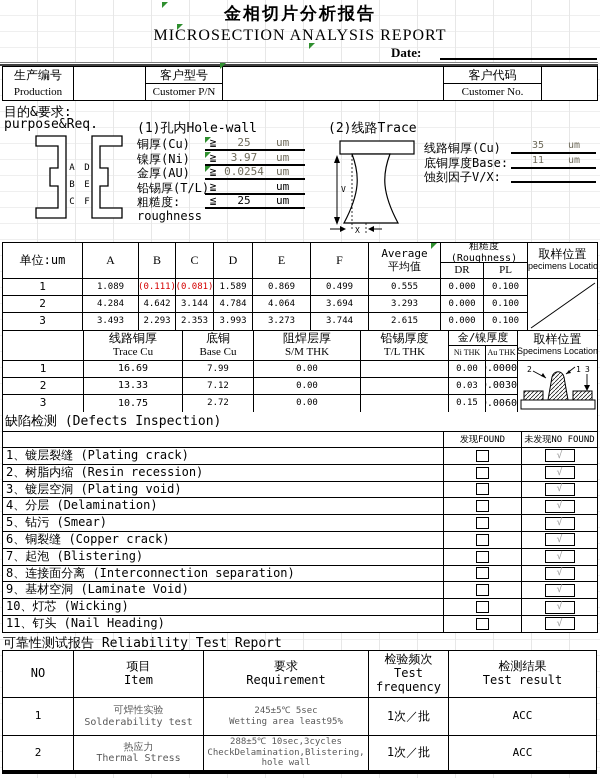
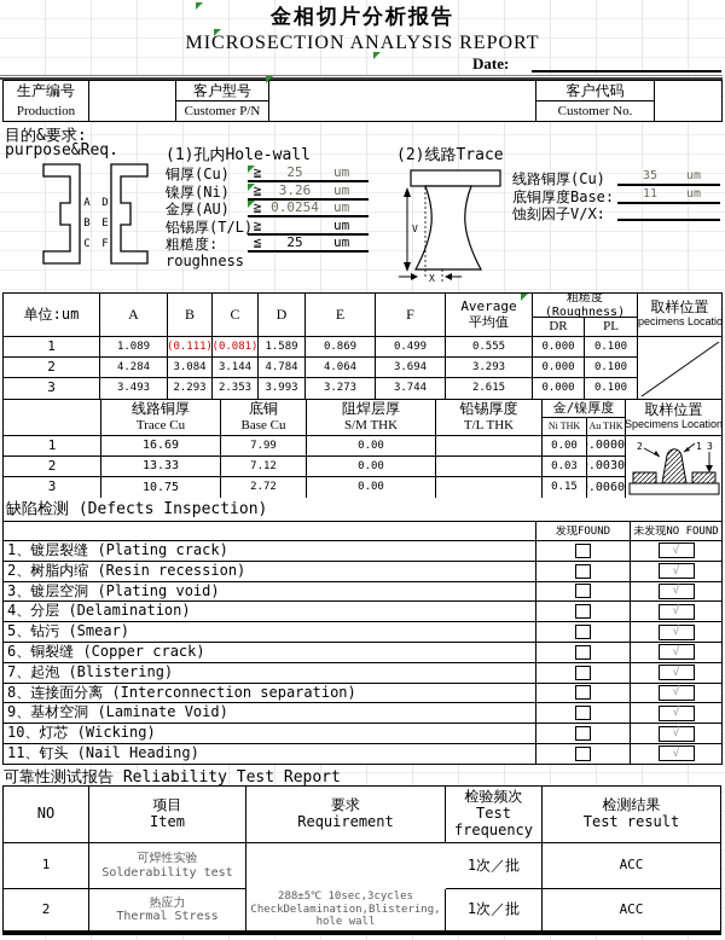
  金相切片分析报告
  MICROSECTION ANALYSIS REPORT
  Date:
  目的&要求:
  purpose&Req.
  (1)孔内Hole-wall
  (2)线路Trace
  roughness
  A
  D
  B
  E
  C
  F
  V
  X
  单位:um
  A
  B
  C
  D
  E
  F
  Average
  平均值
  粗糙度(Roughness)
  DR
  PL
  取样位置
  pecimens Locatio
  1
  1.089
  (0.111)
  (0.081)
  1.589
  0.869
  0.499
  0.555
  0.000
  0.100
  2
  4.284
- 4.642
+ 3.084
  3.144
  4.784
  4.064
  3.694
  3.293
  0.000
  0.100
  3
  3.493
  2.293
  2.353
  3.993
  3.273
  3.744
  2.615
  0.000
  0.100
  线路铜厚
  Trace Cu
  底铜
  Base Cu
  阻焊层厚
  S/M THK
  铅锡厚度
  T/L THK
  金/镍厚度
  Ni THK
  Au THK
  取样位置
  Specimens Location
  1
  16.69
  7.99
  0.00
  0.00
  .0000
  2
  13.33
  7.12
  0.00
  0.03
  .0030
  3
  10.75
  2.72
  0.00
  0.15
  .0060
  2
  1
  3
  缺陷检测 (Defects Inspection)
  发现FOUND
  未发现NO FOUND
  1、镀层裂缝 (Plating crack)
  √
  2、树脂内缩 (Resin recession)
  √
  3、镀层空洞 (Plating void)
  √
  4、分层 (Delamination)
  √
  5、钻污 (Smear)
  √
  6、铜裂缝 (Copper crack)
  √
  7、起泡 (Blistering)
  √
  8、连接面分离 (Interconnection separation)
  √
  9、基材空洞 (Laminate Void)
  √
  10、灯芯 (Wicking)
  √
  11、钉头 (Nail Heading)
  √
  可靠性测试报告 Reliability Test Report
  NO
  项目
  Item
  要求
  Requirement
  检验频次
  Test
  frequency
  检测结果
  Test result
  1
  可焊性实验
  Solderability test
- 245±5℃ 5sec
- Wetting area least95%
  1次／批
  ACC
  2
  热应力
  Thermal Stress
  288±5℃ 10sec,3cycles
  CheckDelamination,Blistering,
  hole wall
  1次／批
  ACC
  生产编号
  Production
  客户型号
  Customer P/N
  客户代码
  Customer No.
  铜厚(Cu)
  ≧
  25
  um
  镍厚(Ni)
  ≧
- 3.97
+ 3.26
  um
  金厚(AU)
  ≧
  0.0254
  um
  铅锡厚(T/L)
  ≧
  um
  粗糙度:
  ≦
  25
  um
  线路铜厚(Cu)
  35
  um
  底铜厚度Base:
  11
  um
  蚀刻因子V/X:
